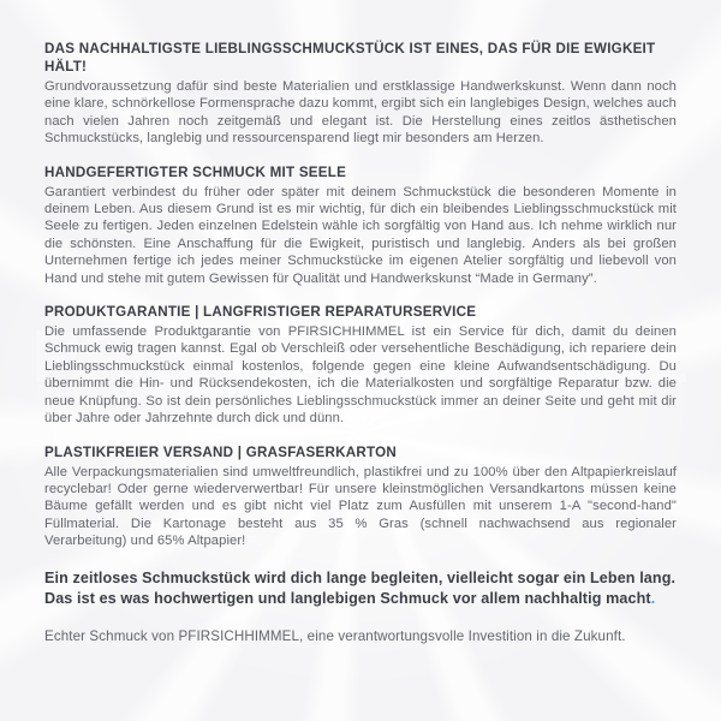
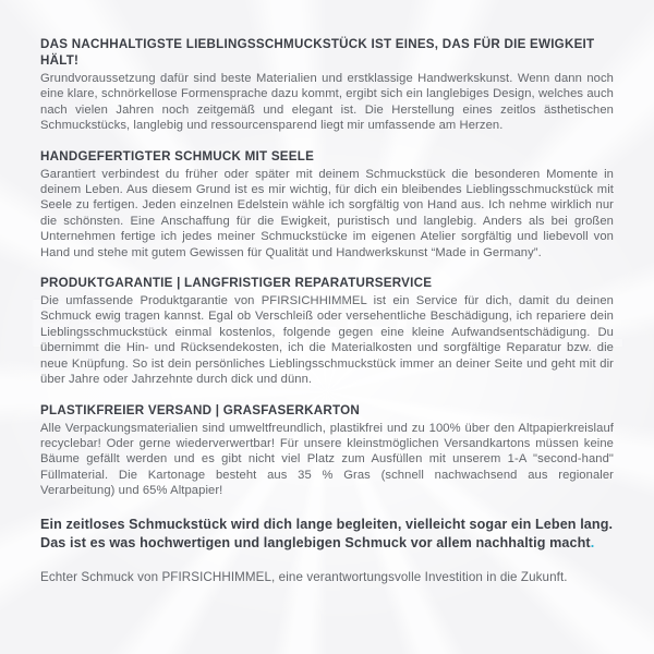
  PFIRSICHHIMMEL
  DAS NACHHALTIGSTE LIEBLINGSSCHMUCKSTÜCK IST EINES, DAS FÜR DIE EWIGKEIT HÄLT!
- Grundvoraussetzung dafür sind beste Materialien und erstklassige Handwerkskunst. Wenn dann noch eine klare, schnörkellose Formensprache dazu kommt, ergibt sich ein langlebiges Design, welches auch nach vielen Jahren noch zeitgemäß und elegant ist. Die Herstellung eines zeitlos ästhetischen Schmuckstücks, langlebig und ressourcensparend liegt mir besonders am Herzen.
+ Grundvoraussetzung dafür sind beste Materialien und erstklassige Handwerkskunst. Wenn dann noch eine klare, schnörkellose Formensprache dazu kommt, ergibt sich ein langlebiges Design, welches auch nach vielen Jahren noch zeitgemäß und elegant ist. Die Herstellung eines zeitlos ästhetischen Schmuckstücks, langlebig und ressourcensparend liegt mir umfassende am Herzen.
  HANDGEFERTIGTER SCHMUCK MIT SEELE
  Garantiert verbindest du früher oder später mit deinem Schmuckstück die besonderen Momente in deinem Leben. Aus diesem Grund ist es mir wichtig, für dich ein bleibendes Lieblingsschmuckstück mit Seele zu fertigen. Jeden einzelnen Edelstein wähle ich sorgfältig von Hand aus. Ich nehme wirklich nur die schönsten. Eine Anschaffung für die Ewigkeit, puristisch und langlebig. Anders als bei großen Unternehmen fertige ich jedes meiner Schmuckstücke im eigenen Atelier sorgfältig und liebevoll von Hand und stehe mit gutem Gewissen für Qualität und Handwerkskunst “Made in Germany”.
  PRODUKTGARANTIE | LANGFRISTIGER REPARATURSERVICE
  Die umfassende Produktgarantie von PFIRSICHHIMMEL ist ein Service für dich, damit du deinen Schmuck ewig tragen kannst. Egal ob Verschleiß oder versehentliche Beschädigung, ich repariere dein Lieblingsschmuckstück einmal kostenlos, folgende gegen eine kleine Aufwandsentschädigung. Du übernimmt die Hin- und Rücksendekosten, ich die Materialkosten und sorgfältige Reparatur bzw. die neue Knüpfung. So ist dein persönliches Lieblingsschmuckstück immer an deiner Seite und geht mit dir über Jahre oder Jahrzehnte durch dick und dünn.
  PLASTIKFREIER VERSAND | GRASFASERKARTON
  Alle Verpackungsmaterialien sind umweltfreundlich, plastikfrei und zu 100% über den Altpapierkreislauf recyclebar! Oder gerne wiederverwertbar! Für unsere kleinstmöglichen Versandkartons müssen keine Bäume gefällt werden und es gibt nicht viel Platz zum Ausfüllen mit unserem 1-A "second-hand" Füllmaterial. Die Kartonage besteht aus 35 % Gras (schnell nachwachsend aus regionaler Verarbeitung) und 65% Altpapier!
  Ein zeitloses Schmuckstück wird dich lange begleiten, vielleicht sogar ein Leben lang. Das ist es was hochwertigen und langlebigen Schmuck vor allem nachhaltig macht.
  Echter Schmuck von PFIRSICHHIMMEL, eine verantwortungsvolle Investition in die Zukunft.
